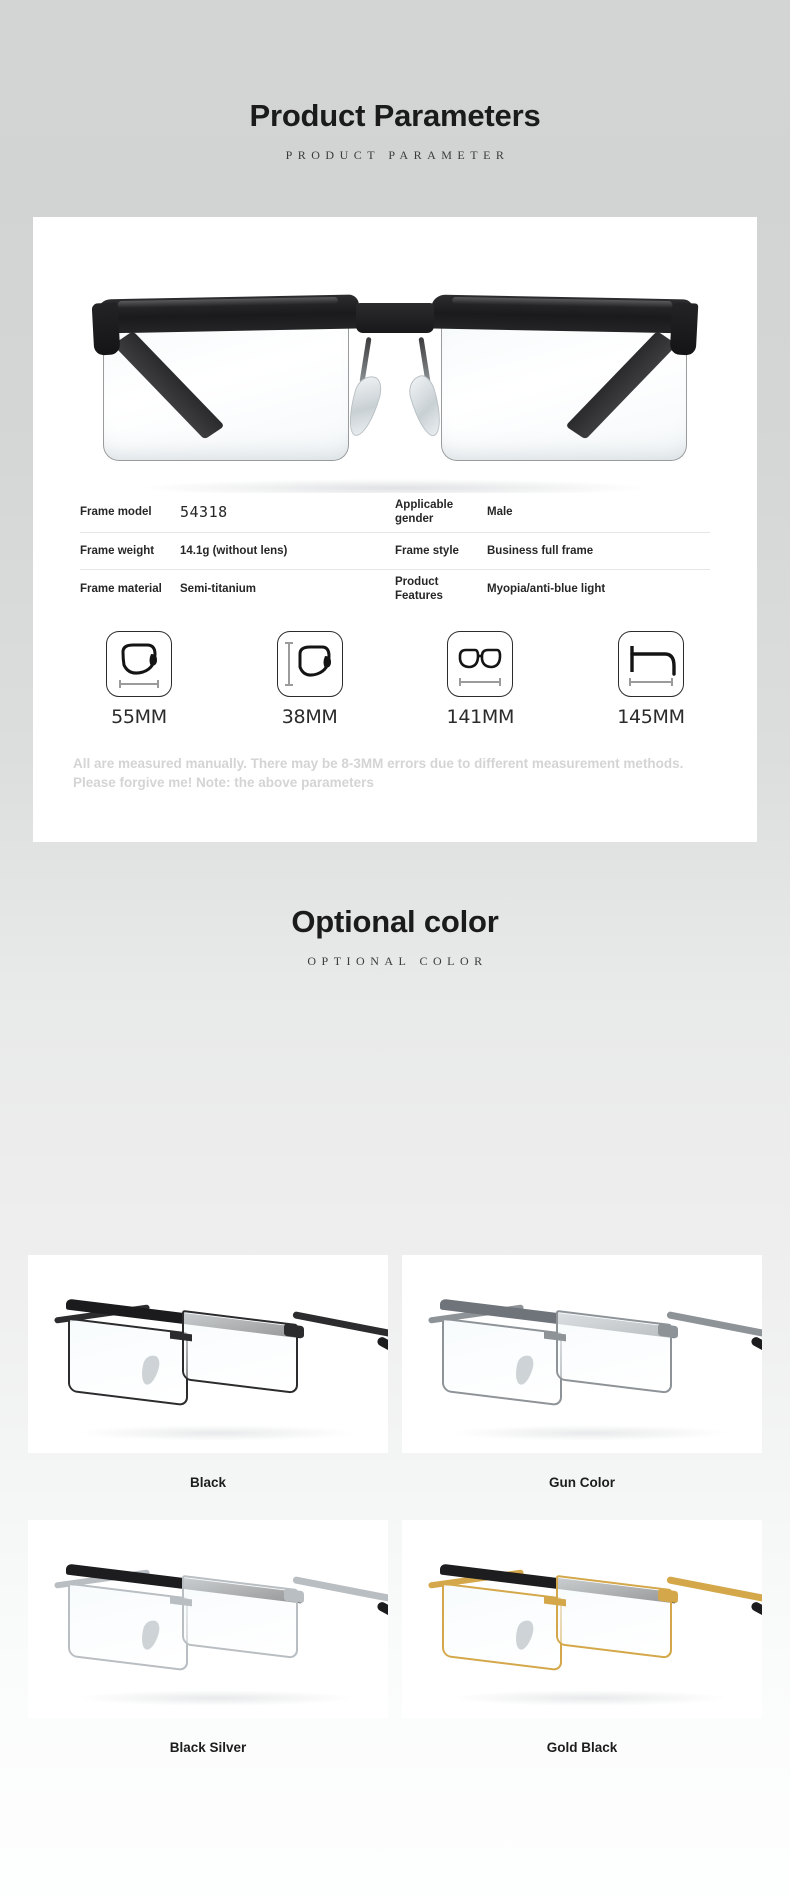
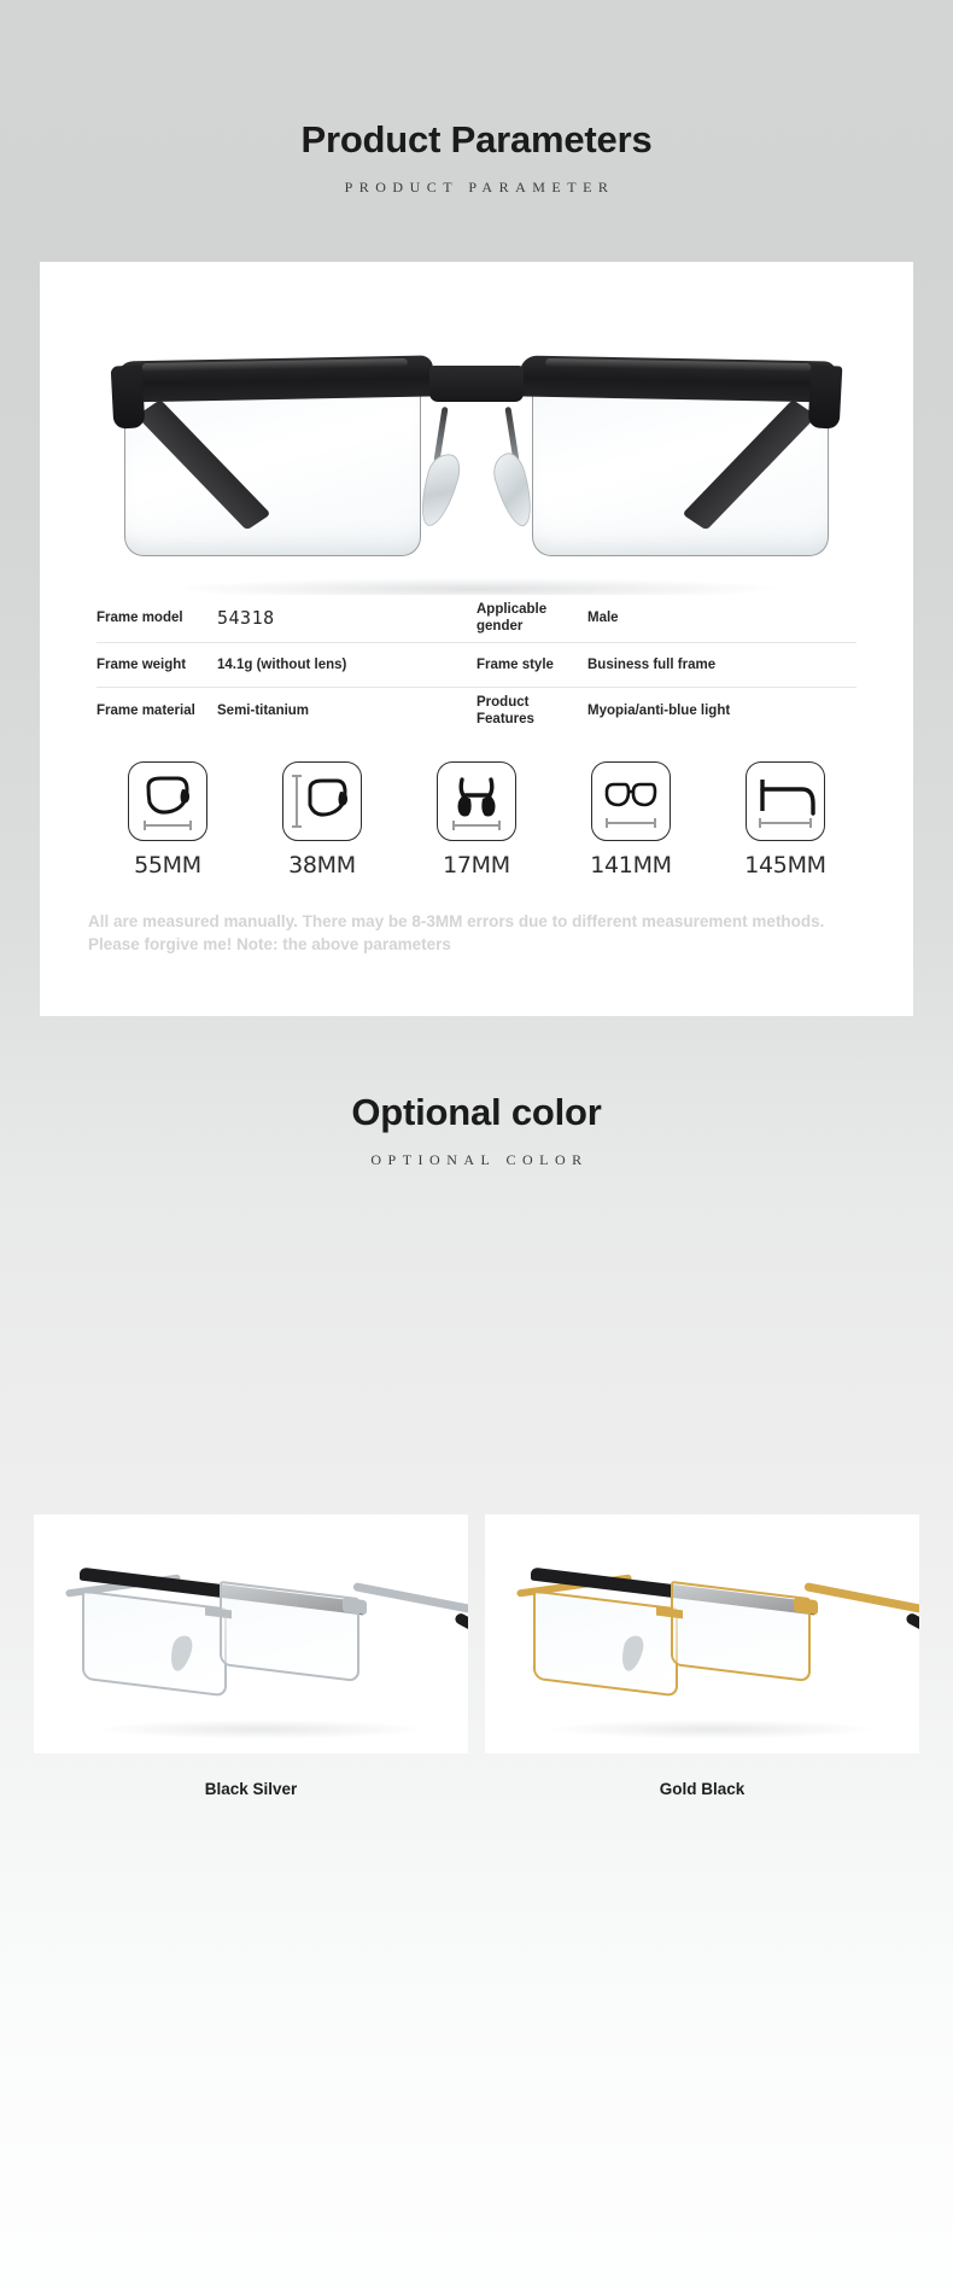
  Product Parameters
  PRODUCT PARAMETER
  Frame model	54318	Applicable gender	Male
  Frame weight	14.1g (without lens)	Frame style	Business full frame
  Frame material	Semi-titanium	Product Features	Myopia/anti-blue light
  55MM
  38MM
+ 17MM
  141MM
  145MM
  All are measured manually. There may be 8-3MM errors due to different measurement methods. Please forgive me! Note: the above parameters
  Optional color
  OPTIONAL COLOR
- Black
- Gun Color
  Black Silver
  Gold Black
